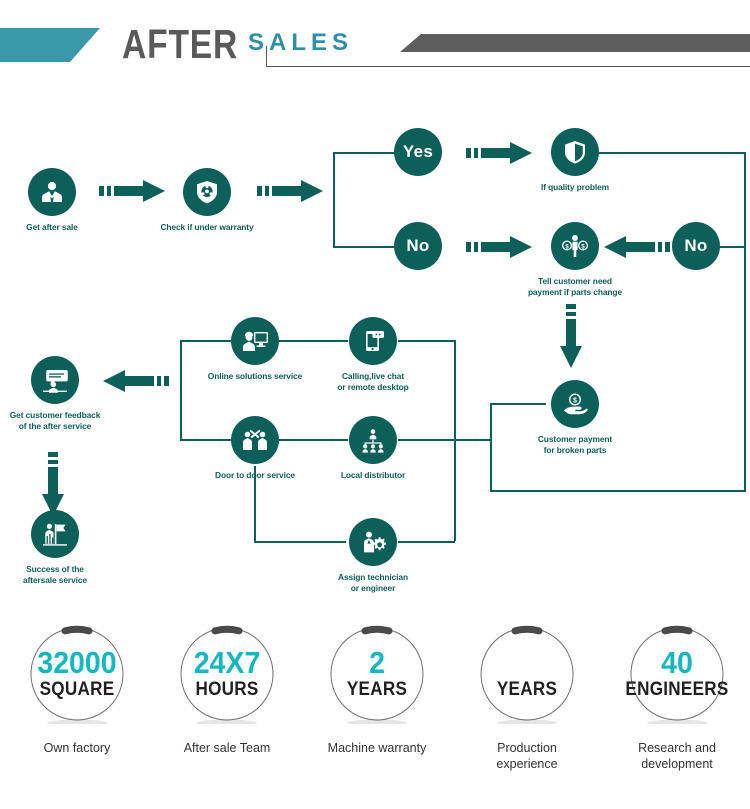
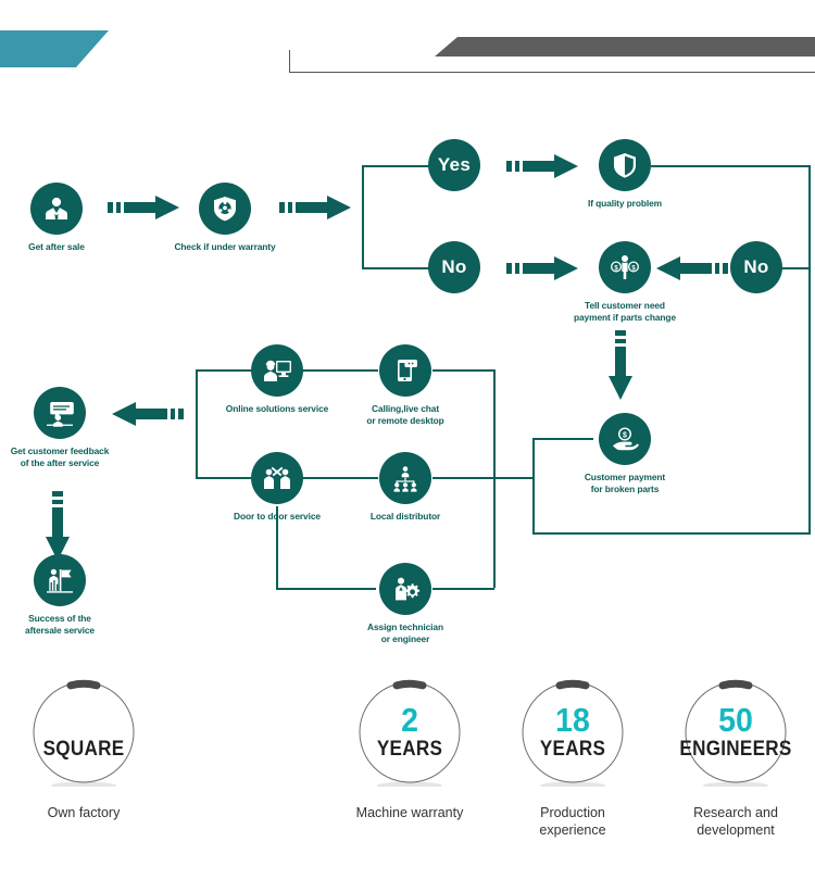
- AFTER
- SALES
  Get after sale
  Check if under warranty
  Yes
  No
  If quality problem
  Tell customer need
  payment if parts change
  No
  Customer payment
  for broken parts
  Online solutions service
  Calling,live chat
  or remote desktop
  Door to door service
  Local distributor
  Assign technician
  or engineer
  Get customer feedback
  of the after service
  Success of the
  aftersale service
- 32000
  SQUARE
  Own factory
- 24X7
- HOURS
- After sale Team
  2
  YEARS
  Machine warranty
+ 18
  YEARS
  Production
  experience
- 40
+ 50
  ENGINEERS
  Research and
  development
